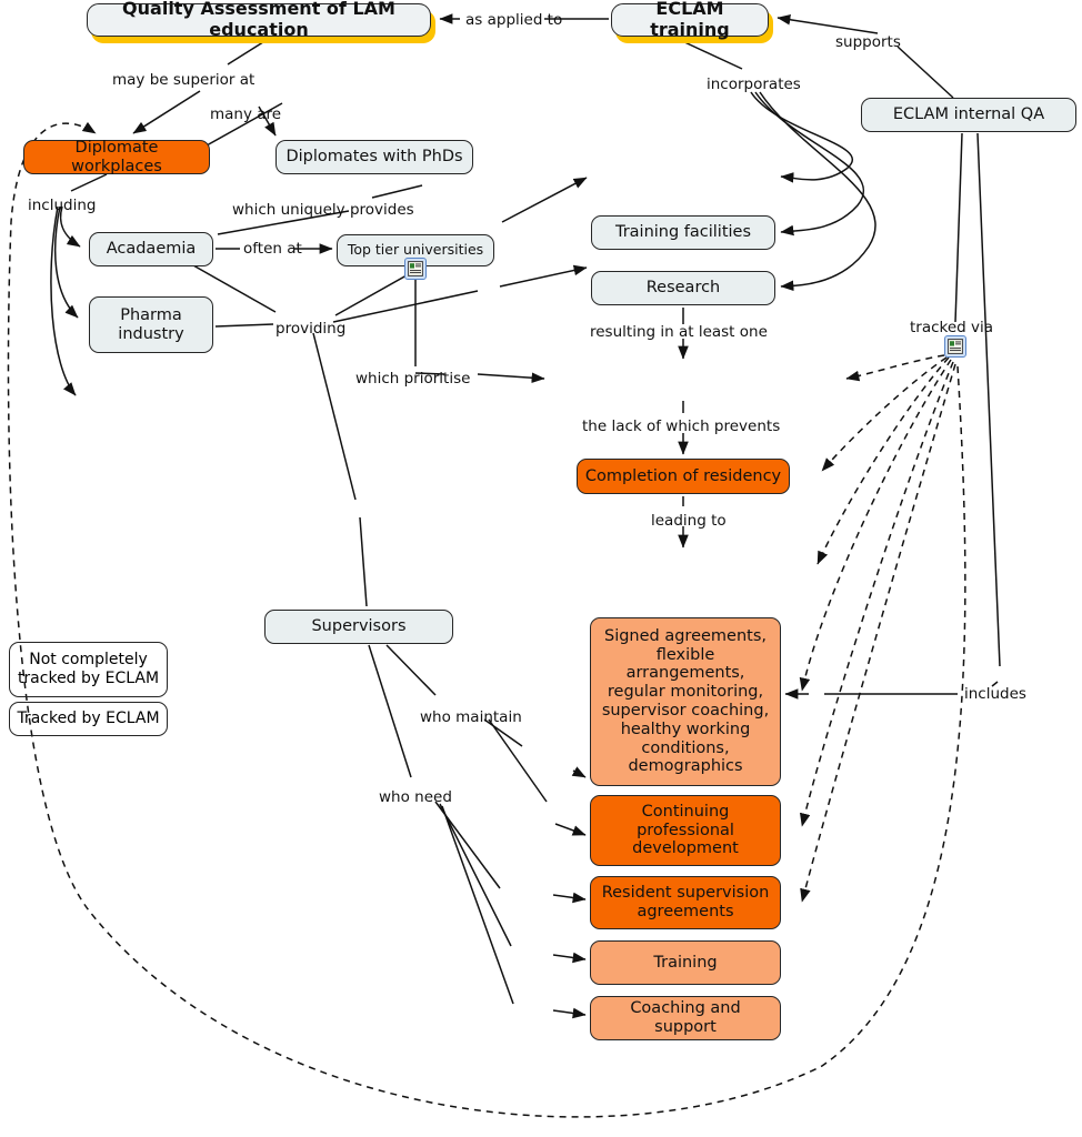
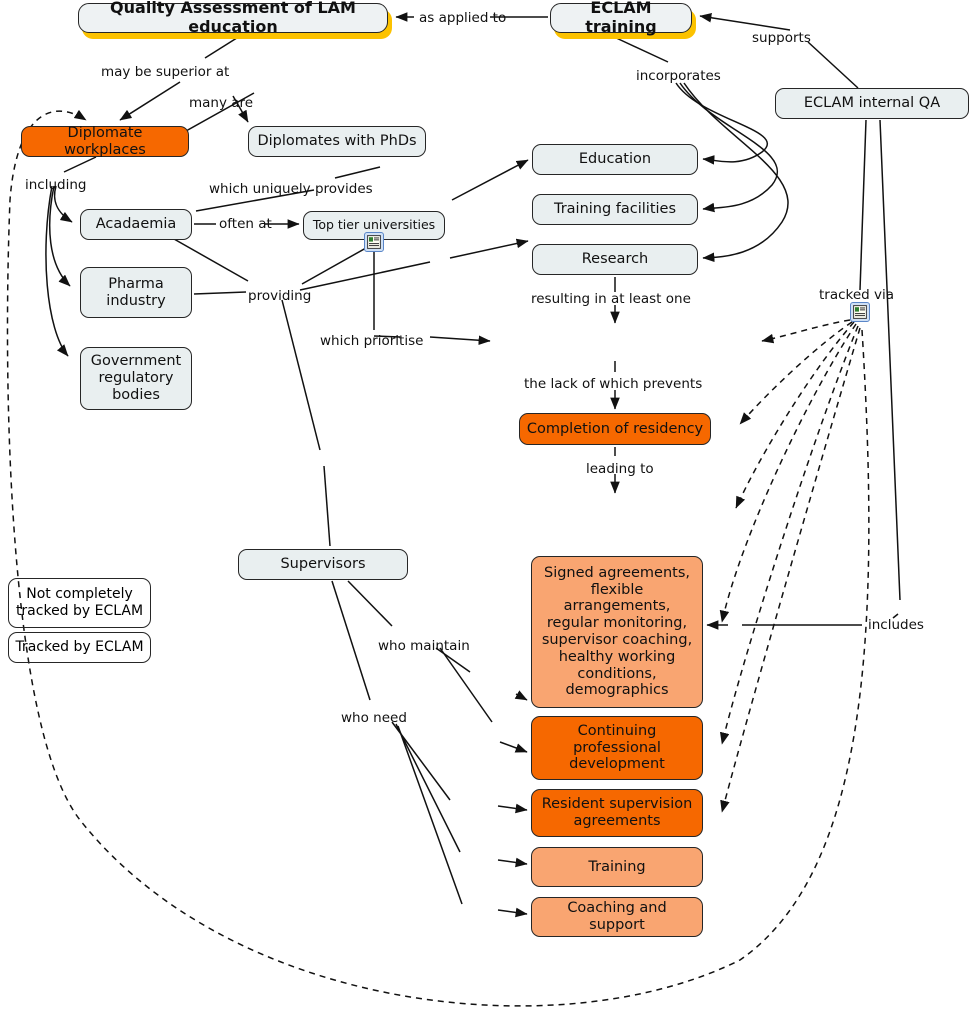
  Quality Assessment of LAM education
  ECLAM training
  ECLAM internal QA
  Diplomate workplaces
  Diplomates with PhDs
  Acadaemia
  Top tier universities
  Pharma industry
+ Government regulatory bodies
+ Education
  Training facilities
  Research
  Completion of residency
  Supervisors
  Signed agreements, flexible arrangements, regular monitoring, supervisor coaching, healthy working conditions, demographics
  Continuing professional development
  Resident supervision agreements
  Training
  Coaching and support
  as applied to
  supports
  may be superior at
  incorporates
  many are
  which uniquely provides
  including
  often at
  providing
  resulting in at least one
  tracked via
  which prioritise
  the lack of which prevents
  leading to
  includes
  who maintain
  who need
  Not completely tracked by ECLAM
  Tracked by ECLAM
